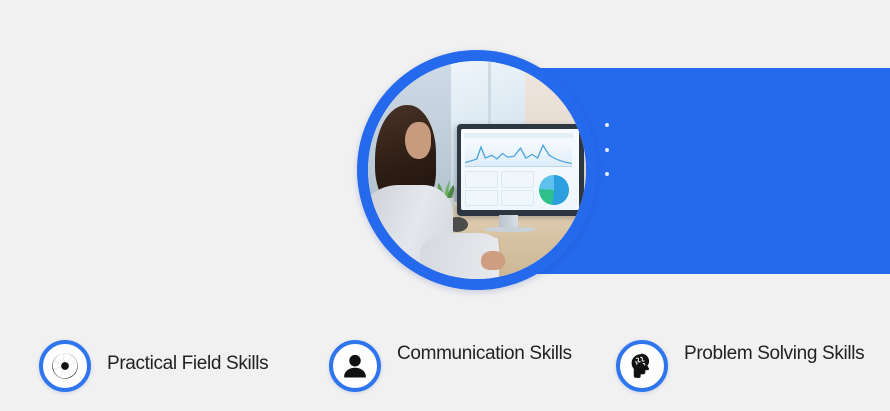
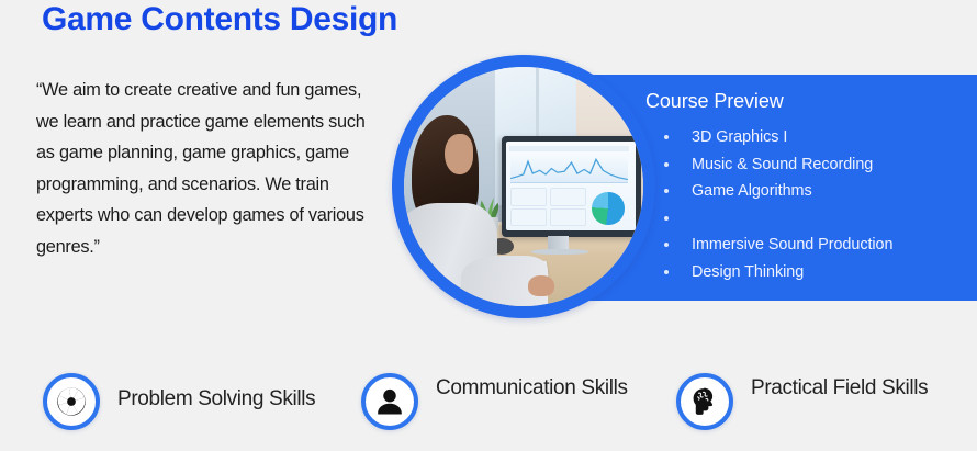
+ Game Contents Design
+ “We aim to create creative and fun games, we learn and practice game elements such as game planning, game graphics, game programming, and scenarios. We train experts who can develop games of various genres.”
+ Course Preview
+ 3D Graphics I
+ Music & Sound Recording
+ Game Algorithms
+ Immersive Sound Production
+ Design Thinking
- Practical Field Skills
+ Problem Solving Skills
  Communication Skills
- Problem Solving Skills
+ Practical Field Skills
